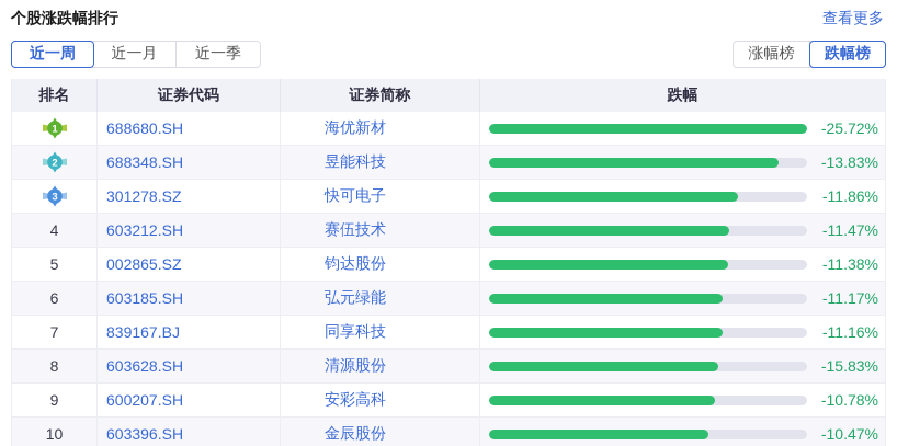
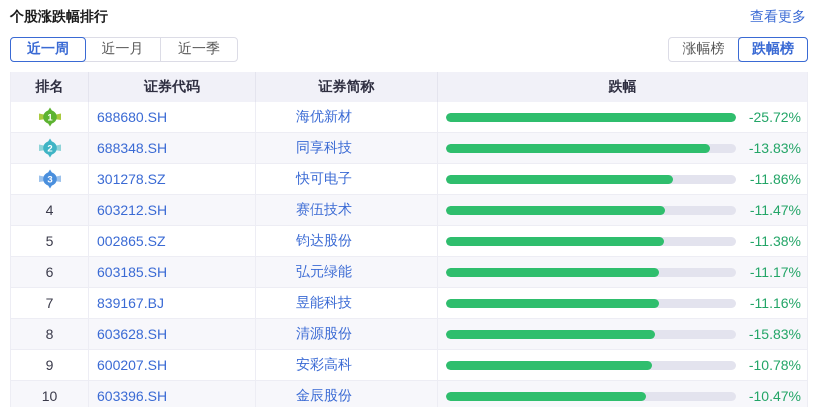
  个股涨跌幅排行
  查看更多
  近一周
  近一月
  近一季
  涨幅榜
  跌幅榜
  排名
  证券代码
  证券简称
  跌幅
  1
  688680.SH
  海优新材
  -25.72%
  2
  688348.SH
- 昱能科技
+ 同享科技
  -13.83%
  3
  301278.SZ
  快可电子
  -11.86%
  4
  603212.SH
  赛伍技术
  -11.47%
  5
  002865.SZ
  钧达股份
  -11.38%
  6
  603185.SH
  弘元绿能
  -11.17%
  7
  839167.BJ
- 同享科技
+ 昱能科技
  -11.16%
  8
  603628.SH
  清源股份
  -15.83%
  9
  600207.SH
  安彩高科
  -10.78%
  10
  603396.SH
  金辰股份
  -10.47%
